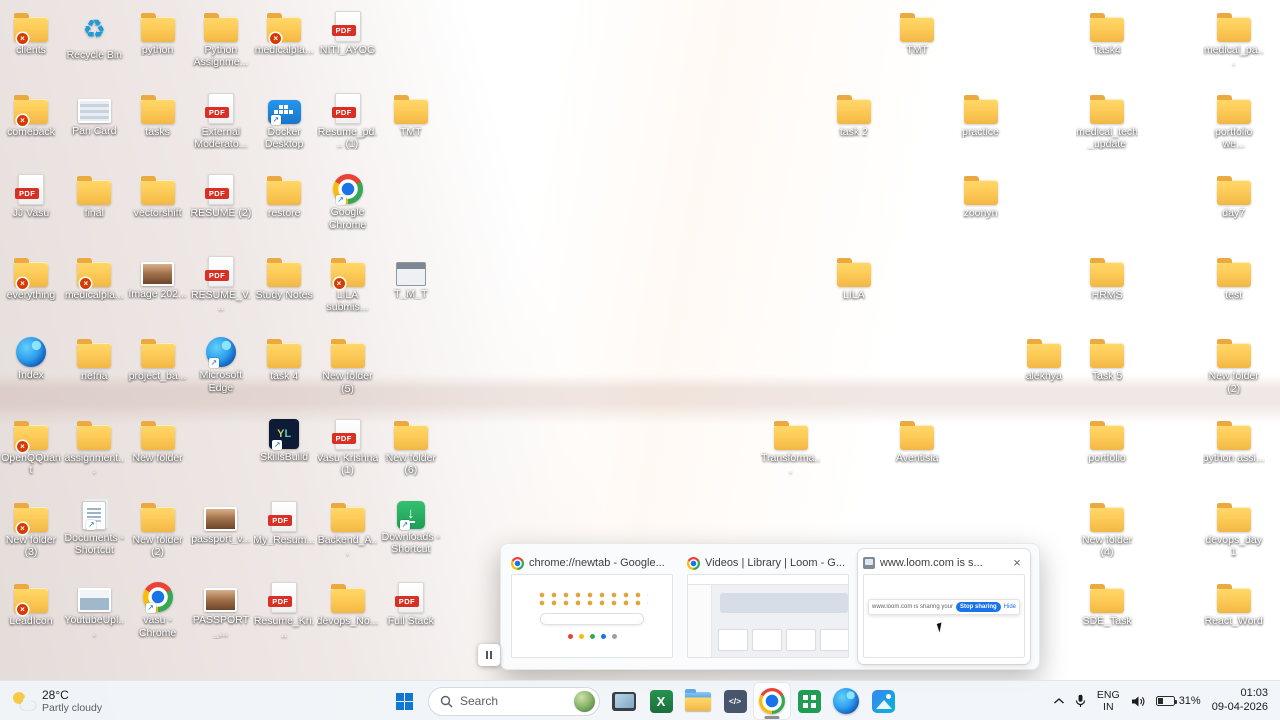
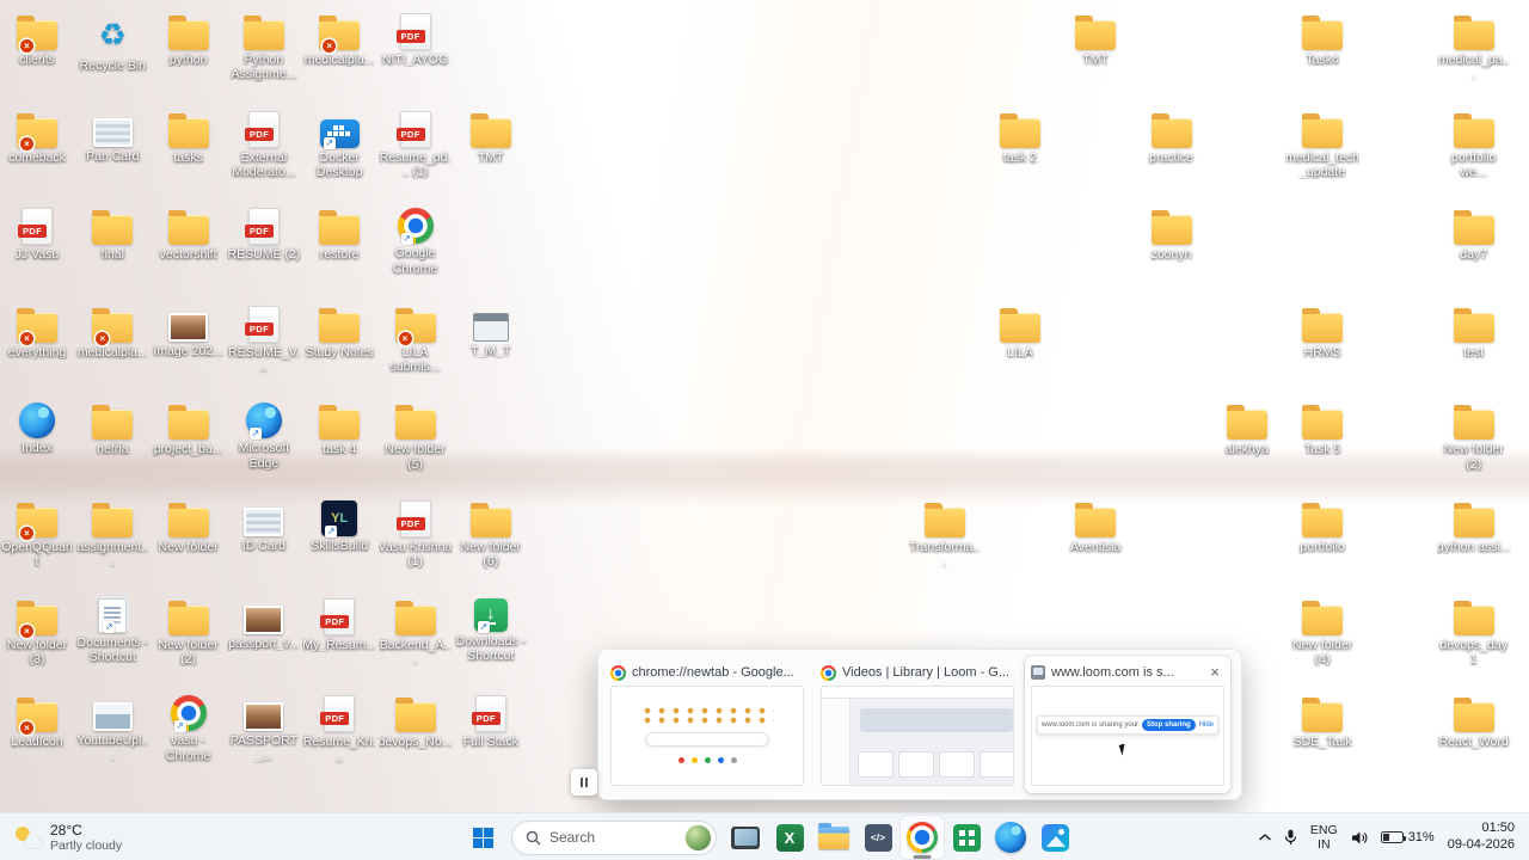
  ×
  clients
  ×
  comeback
  PDF
  JJ Vasu
  ×
  everything
  Index
  ×
  OpenQQuant
  ×
  New folder (3)
  ×
  LeadIcon
  ♻
  Recycle Bin
  Pan Card
  final
  ×
  medicalpla...
  nefria
  assignment...
  ↗
  Documents - Shortcut
  YoutubeUpl...
  python
  tasks
  vectorshift
  Image 202...
  project_ba...
  New folder
  New folder (2)
  ↗
  vasu - Chrome
  Python Assignme...
  PDF
  External Moderato...
  PDF
  RESUME (2)
  PDF
  RESUME_V...
  ↗
  Microsoft Edge
+ ID Card
  passport_v...
  PASSPORT_...
  ×
  medicalpla...
  ↗
  Docker Desktop
  restore
  Study Notes
  task 4
  YL
  ↗
  SkillsBuild
  PDF
  My_Resum...
  PDF
  Resume_Kri...
  PDF
  NITI_AYOG
  PDF
  Resume_pd... (1)
  ↗
  Google Chrome
  ×
  LILA submis...
  New folder (5)
  PDF
  Vasu Krishna (1)
  Backend_A...
  devops_No...
  TMT
  T_M_T
  New folder (6)
  ↓
  ↗
  Downloads - Shortcut
  PDF
  Full Stack
  Transforma...
  task 2
  LILA
  TMT
  Aventisia
  practice
  zoonyn
  alekhya
  Task4
  medical_tech_update
  HRMS
  Task 5
  portfolio
  New folder (4)
  SDE_Task
  medical_pa...
  portfolio we...
  day7
  test
  New folder (2)
  python assi...
  devops_day1
  React_Word
  chrome://newtab - Google...
  Videos | Library | Loom - G...
  www.loom.com is s...
  ×
  28°C
  Partly cloudy
  Search
  X
  </>
  ENG
  IN
  31%
- 01:03
+ 01:50
  09-04-2026
